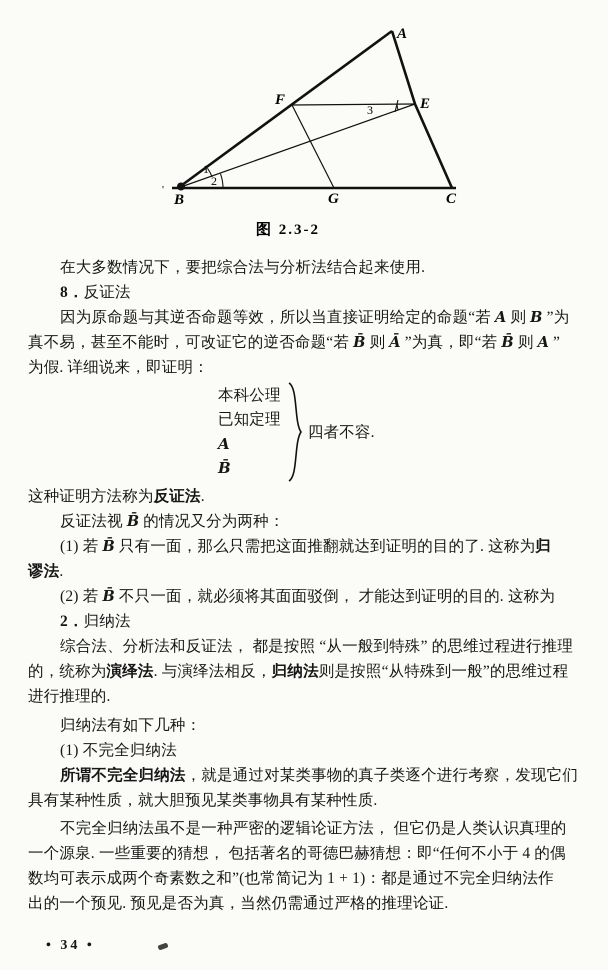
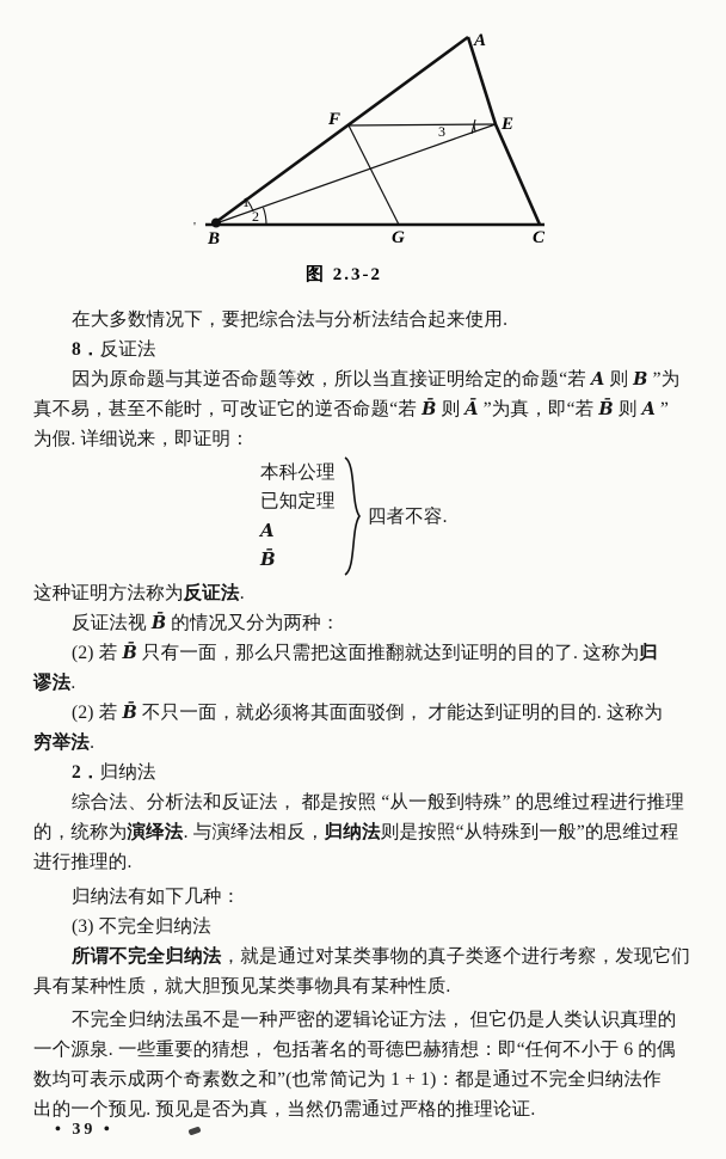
  A
  B
  C
  E
  F
  G
  1
  2
  3
  '
  图 2.3-2
  在大多数情况下，要把综合法与分析法结合起来使用.
  8．反证法
  因为原命题与其逆否命题等效，所以当直接证明给定的命题“若 A 则 B ”为
  真不易，甚至不能时，可改证它的逆否命题“若 B̄ 则 Ā ”为真，即“若 B̄ 则 A ”
  为假. 详细说来，即证明：
  本科公理
  已知定理
  A
  B̄
  四者不容.
  这种证明方法称为反证法.
  反证法视 B̄ 的情况又分为两种：
- (1) 若 B̄ 只有一面，那么只需把这面推翻就达到证明的目的了. 这称为归
+ (2) 若 B̄ 只有一面，那么只需把这面推翻就达到证明的目的了. 这称为归
  谬法.
  (2) 若 B̄ 不只一面，就必须将其面面驳倒， 才能达到证明的目的. 这称为
+ 穷举法.
  2．归纳法
  综合法、分析法和反证法， 都是按照 “从一般到特殊” 的思维过程进行推理
  的，统称为演绎法. 与演绎法相反，归纳法则是按照“从特殊到一般”的思维过程
  进行推理的.
  归纳法有如下几种：
- (1) 不完全归纳法
+ (3) 不完全归纳法
  所谓不完全归纳法，就是通过对某类事物的真子类逐个进行考察，发现它们
  具有某种性质，就大胆预见某类事物具有某种性质.
  不完全归纳法虽不是一种严密的逻辑论证方法， 但它仍是人类认识真理的
- 一个源泉. 一些重要的猜想， 包括著名的哥德巴赫猜想：即“任何不小于 4 的偶
+ 一个源泉. 一些重要的猜想， 包括著名的哥德巴赫猜想：即“任何不小于 6 的偶
  数均可表示成两个奇素数之和”(也常简记为 1 + 1)：都是通过不完全归纳法作
  出的一个预见. 预见是否为真，当然仍需通过严格的推理论证.
- • 34 •
+ • 39 •
